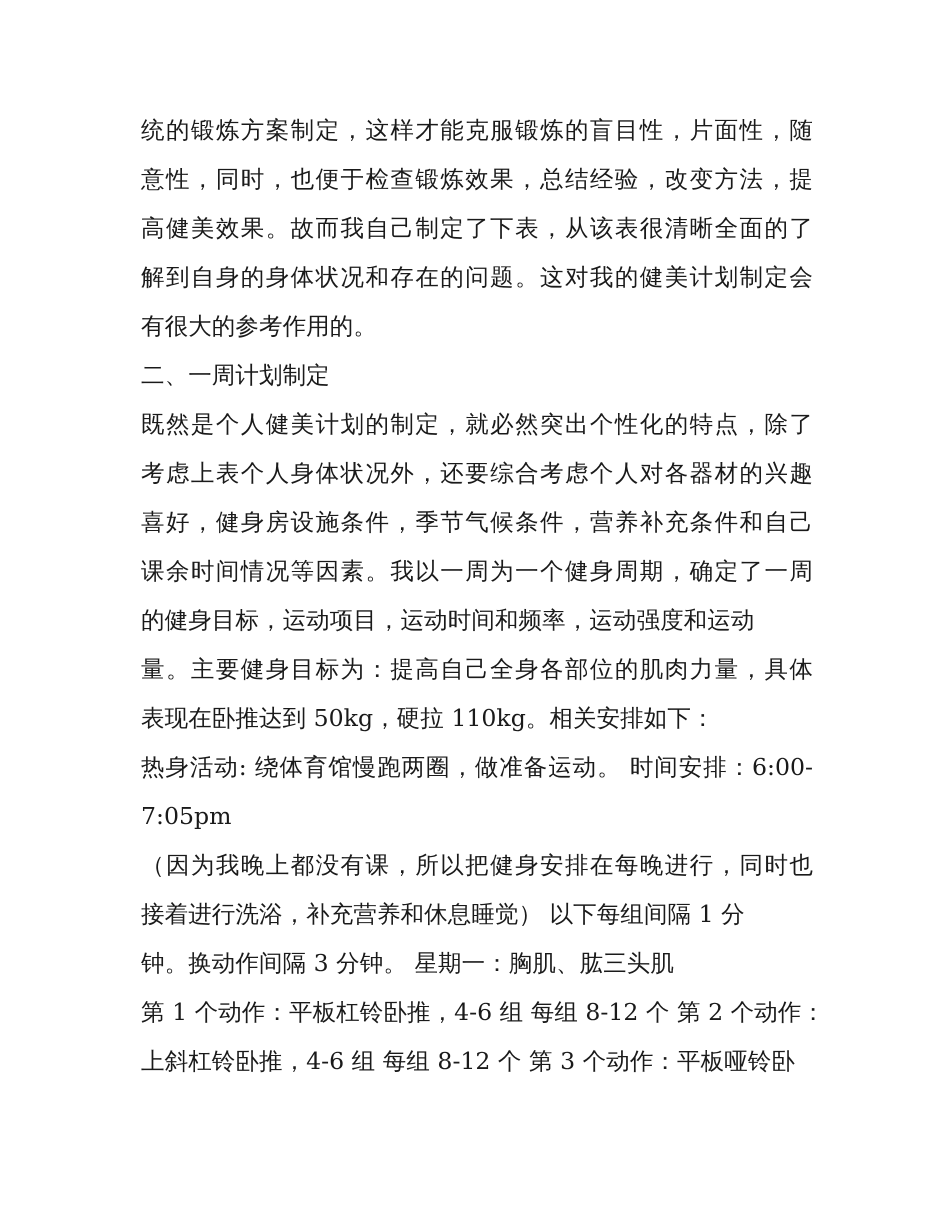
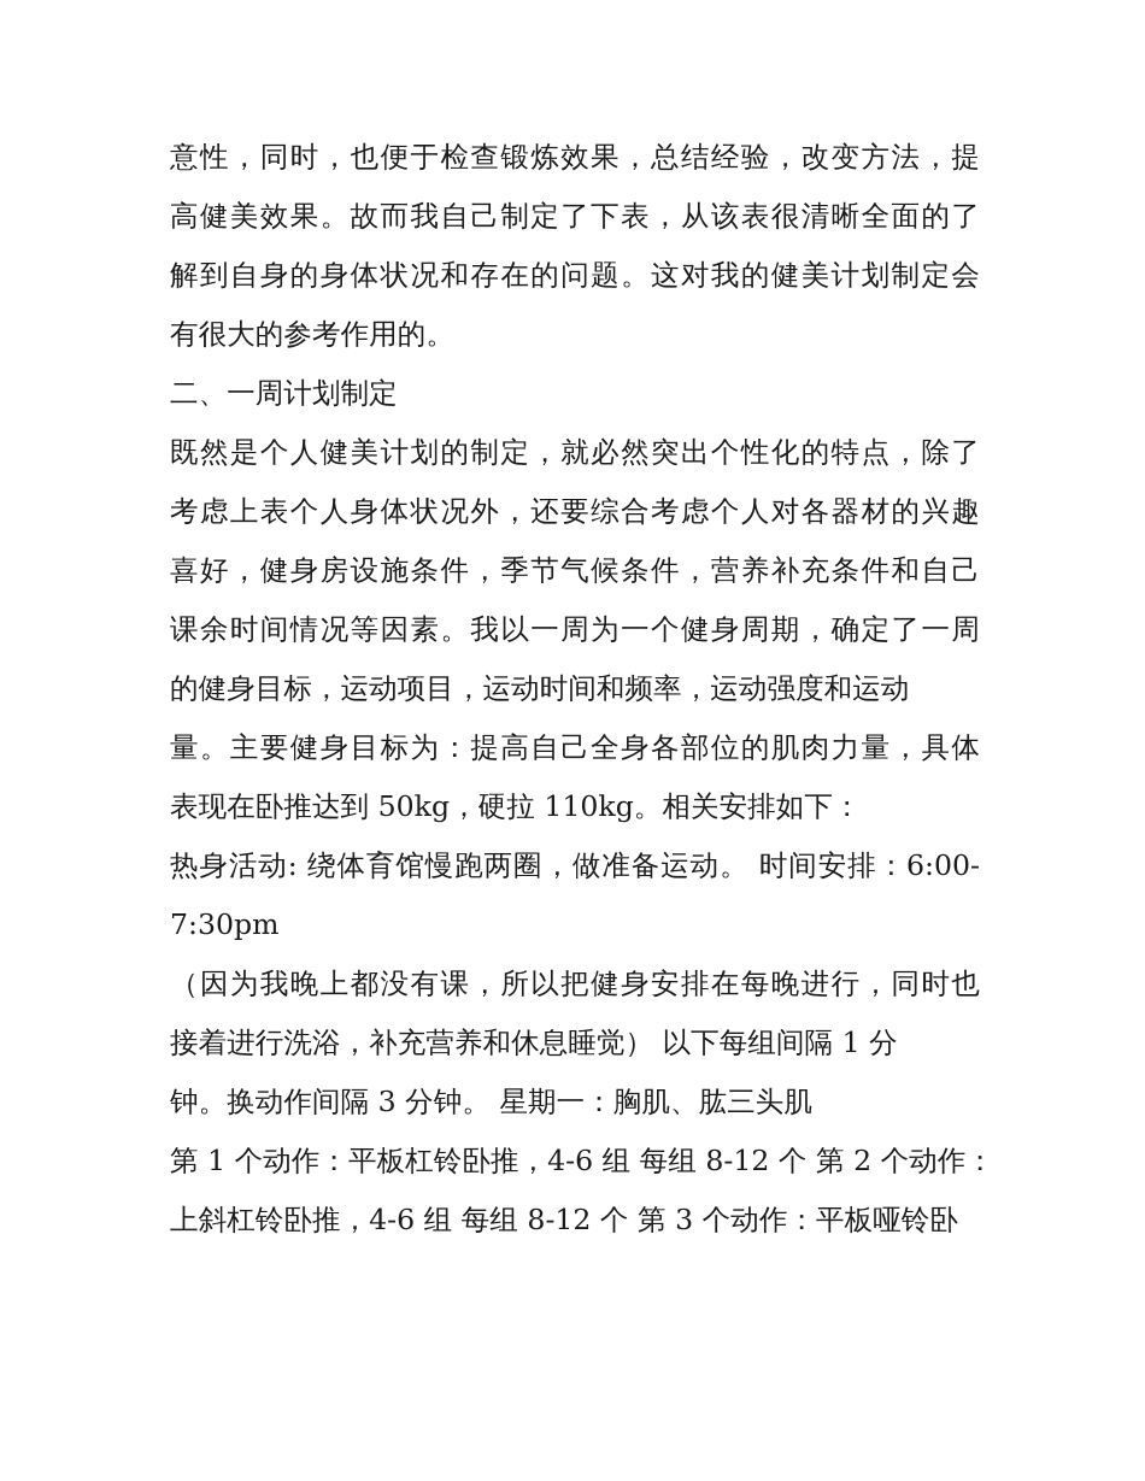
- 统的锻炼方案制定，这样才能克服锻炼的盲目性，片面性，随
  意性，同时，也便于检查锻炼效果，总结经验，改变方法，提
  高健美效果。故而我自己制定了下表，从该表很清晰全面的了
  解到自身的身体状况和存在的问题。这对我的健美计划制定会
  有很大的参考作用的。
  二、一周计划制定
  既然是个人健美计划的制定，就必然突出个性化的特点，除了
  考虑上表个人身体状况外，还要综合考虑个人对各器材的兴趣
  喜好，健身房设施条件，季节气候条件，营养补充条件和自己
  课余时间情况等因素。我以一周为一个健身周期，确定了一周
  的健身目标，运动项目，运动时间和频率，运动强度和运动
  量。主要健身目标为：提高自己全身各部位的肌肉力量，具体
  表现在卧推达到 50kg，硬拉 110kg。相关安排如下：
  热身活动: 绕体育馆慢跑两圈，做准备运动。 时间安排：6:00-
- 7:05pm
+ 7:30pm
  （因为我晚上都没有课，所以把健身安排在每晚进行，同时也
  接着进行洗浴，补充营养和休息睡觉） 以下每组间隔 1 分
  钟。换动作间隔 3 分钟。 星期一：胸肌、肱三头肌
  第 1 个动作：平板杠铃卧推，4-6 组 每组 8-12 个 第 2 个动作：
  上斜杠铃卧推，4-6 组 每组 8-12 个 第 3 个动作：平板哑铃卧
